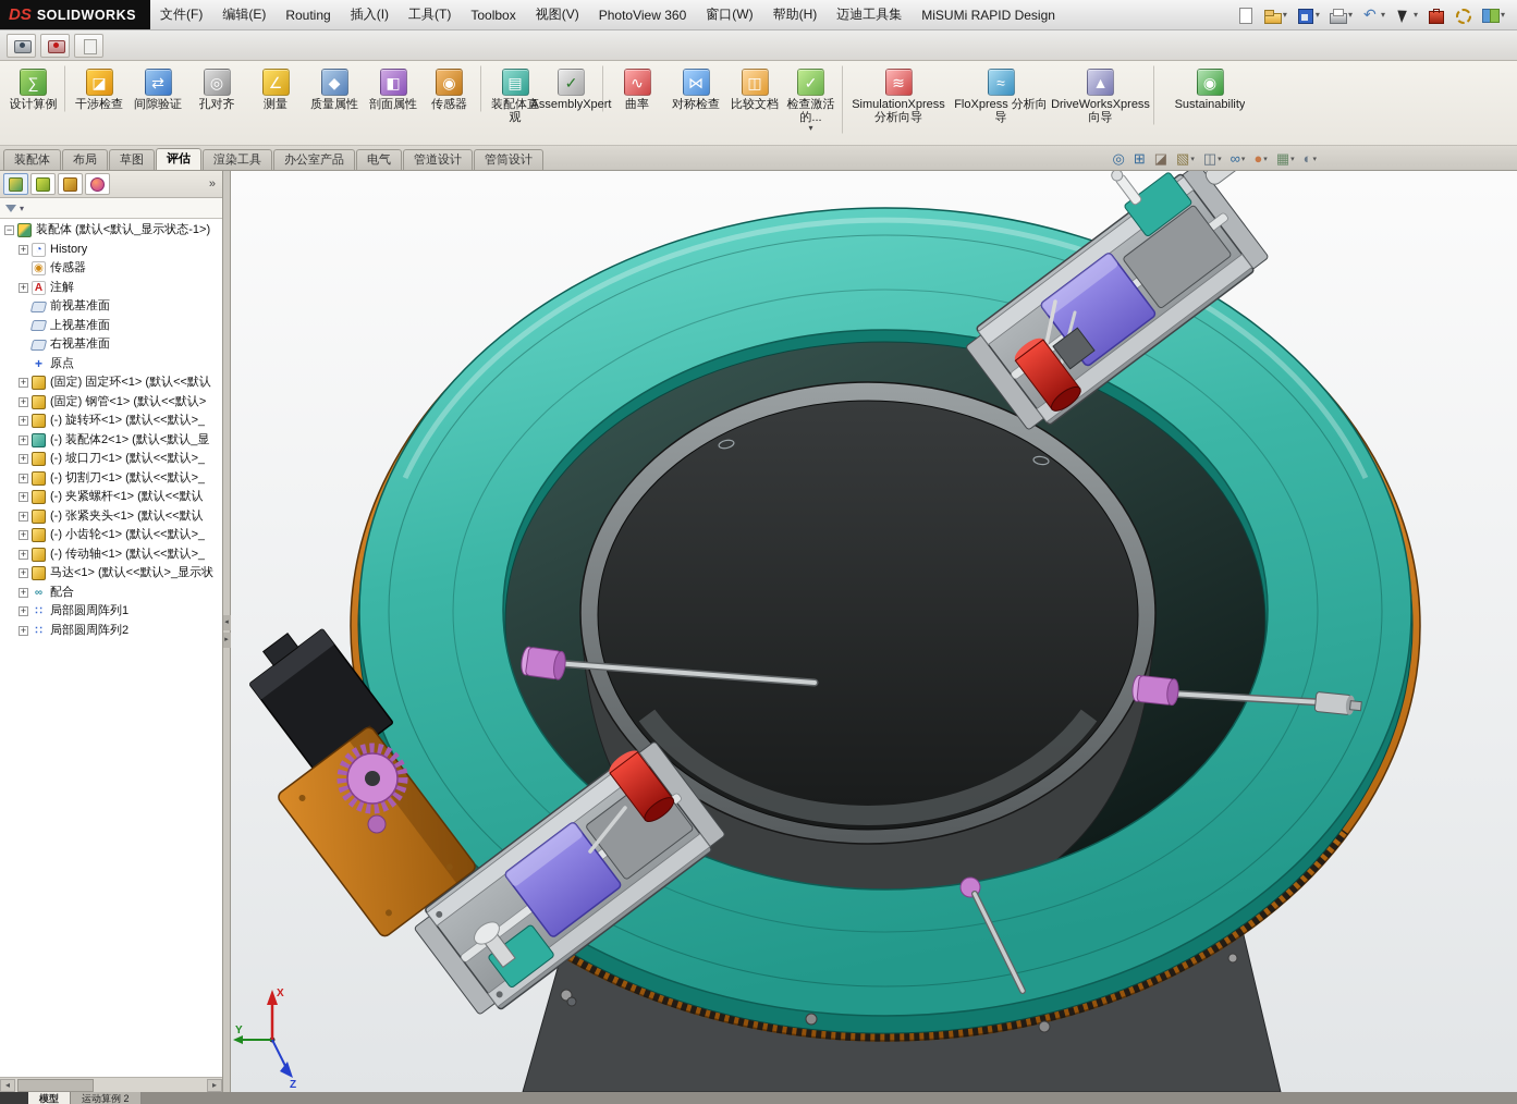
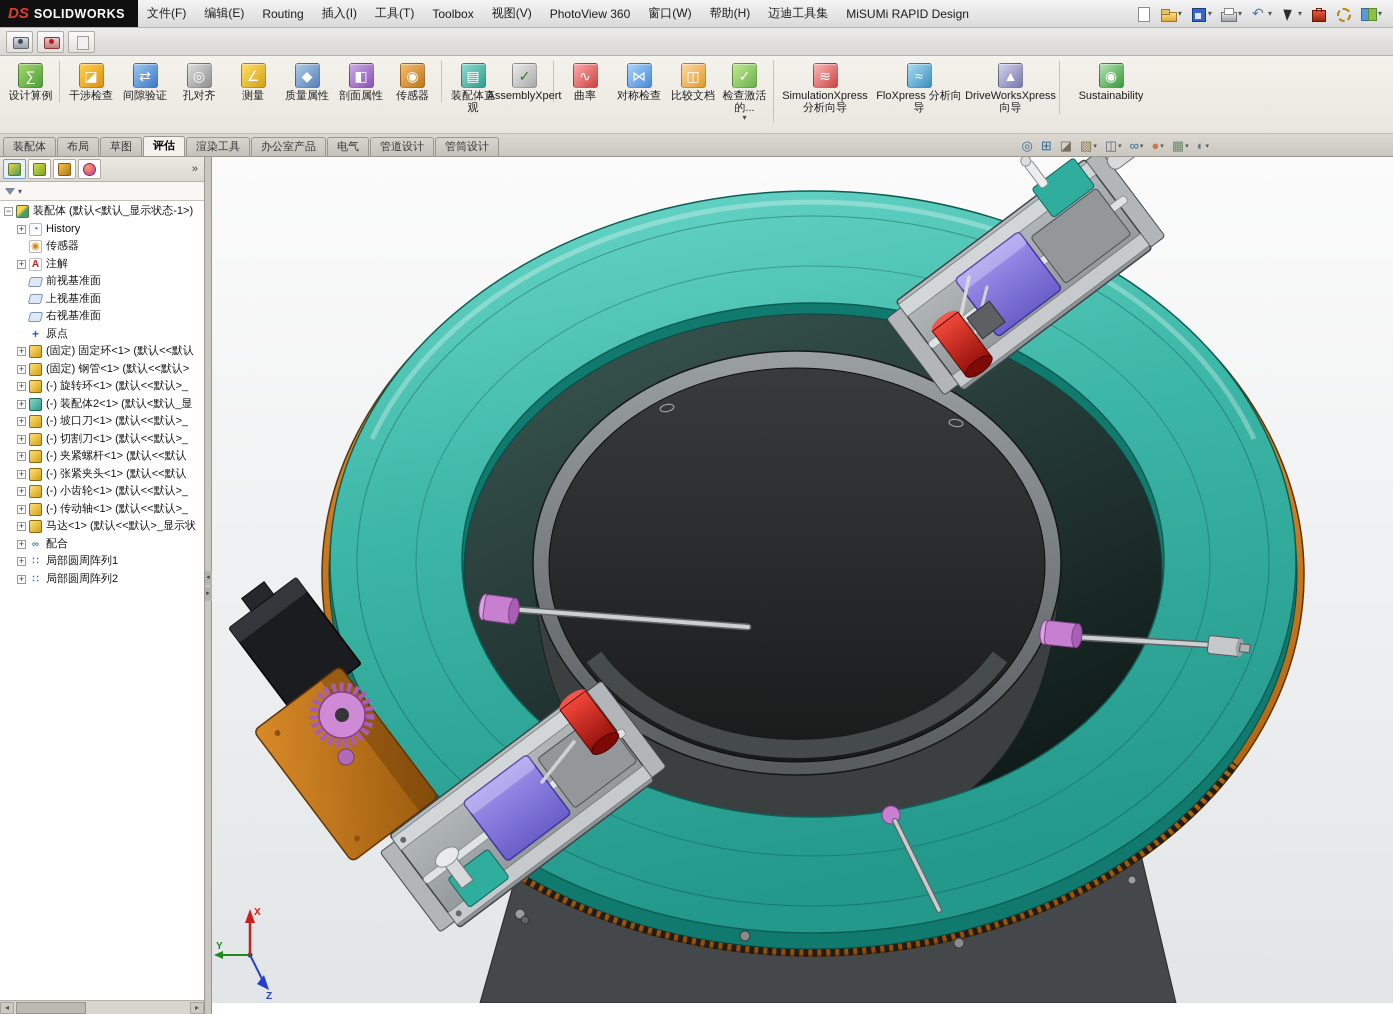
  DS
  SOLIDWORKS
  文件(F)
  编辑(E)
  Routing
  插入(I)
  工具(T)
  Toolbox
  视图(V)
  PhotoView 360
  窗口(W)
  帮助(H)
  迈迪工具集
  MiSUMi RAPID Design
  ▾
  ▾
  ▾
  ▾
  ▾
  ▾
  设计算例
  干涉检查
  间隙验证
  孔对齐
  测量
  质量属性
  剖面属性
  传感器
  装配体直观
  AssemblyXpert
  曲率
  对称检查
  比较文档
  检查激活的...
  ▾
  SimulationXpress 分析向导
  FloXpress 分析向导
  DriveWorksXpress 向导
  Sustainability
  装配体
  布局
  草图
  评估
  渲染工具
  办公室产品
  电气
  管道设计
  管筒设计
  »
  ▾
  装配体 (默认<默认_显示状态-1>)
  History
  传感器
  注解
  前视基准面
  上视基准面
  右视基准面
  原点
  (固定) 固定环<1> (默认<<默认
  (固定) 钢管<1> (默认<<默认>
  (-) 旋转环<1> (默认<<默认>_
  (-) 装配体2<1> (默认<默认_显
  (-) 坡口刀<1> (默认<<默认>_
  (-) 切割刀<1> (默认<<默认>_
  (-) 夹紧螺杆<1> (默认<<默认
  (-) 张紧夹头<1> (默认<<默认
  (-) 小齿轮<1> (默认<<默认>_
  (-) 传动轴<1> (默认<<默认>_
  马达<1> (默认<<默认>_显示状
  配合
  局部圆周阵列1
  局部圆周阵列2
  ◂
  ▸
  Y
  X
  Z
- 模型
- 运动算例 2
